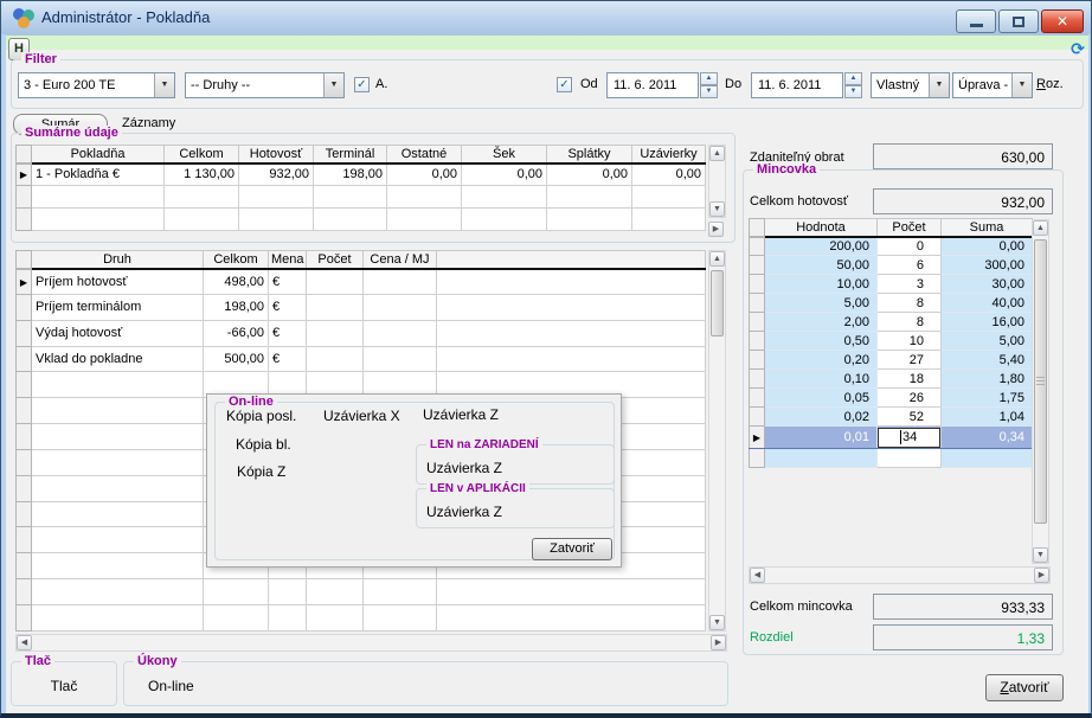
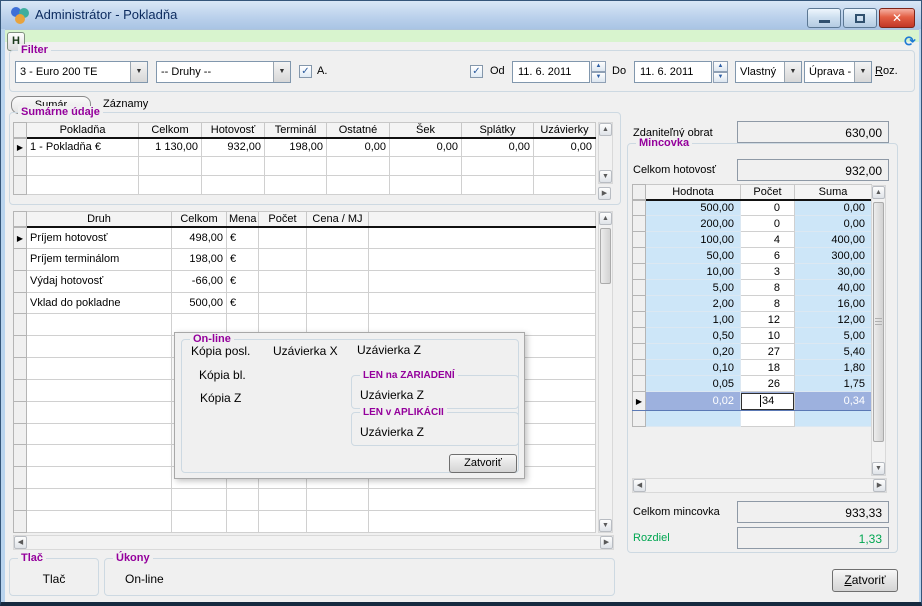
  Administrátor - Pokladňa
  ✕
  H
  ⟳
  Filter
  3 - Euro 200 TE
  -- Druhy --
  ✓
  A.
  ✓
  Od
  11. 6. 2011
  Do
  11. 6. 2011
  Vlastný
  Roz.
  Sumár
  Záznamy
  Sumárne údaje
  	Pokladňa	Celkom	Hotovosť	Terminál	Ostatné	Šek	Splátky	Uzávierky
  ▶	1 - Pokladňa €	1 130,00	932,00	198,00	0,00	0,00	0,00	0,00
  	Druh	Celkom	Mena	Počet	Cena / MJ
  ▶	Príjem hotovosť	498,00	€
  	Príjem terminálom	198,00	€
  	Výdaj hotovosť	-66,00	€
  	Vklad do pokladne	500,00	€
  Zdaniteľný obrat
  630,00
  Mincovka
  Celkom hotovosť
  932,00
  	Hodnota	Počet	Suma
+ 	500,00	0	0,00
  	200,00	0	0,00
+ 	100,00	4	400,00
  	50,00	6	300,00
  	10,00	3	30,00
  	5,00	8	40,00
  	2,00	8	16,00
+ 	1,00	12	12,00
  	0,50	10	5,00
  	0,20	27	5,40
  	0,10	18	1,80
  	0,05	26	1,75
- 	0,02	52	1,04
- ▶	0,01	34	0,34
+ ▶	0,02	34	0,34
  Celkom mincovka
  933,33
  Rozdiel
  1,33
  Tlač
  Tlač
  Úkony
  On-line
  Zatvoriť
  On-line
  Kópia posl.
  Uzávierka X
  Uzávierka Z
  Kópia bl.
  Kópia Z
  LEN na ZARIADENÍ
  Uzávierka Z
  LEN v APLIKÁCII
  Uzávierka Z
  Zatvoriť
